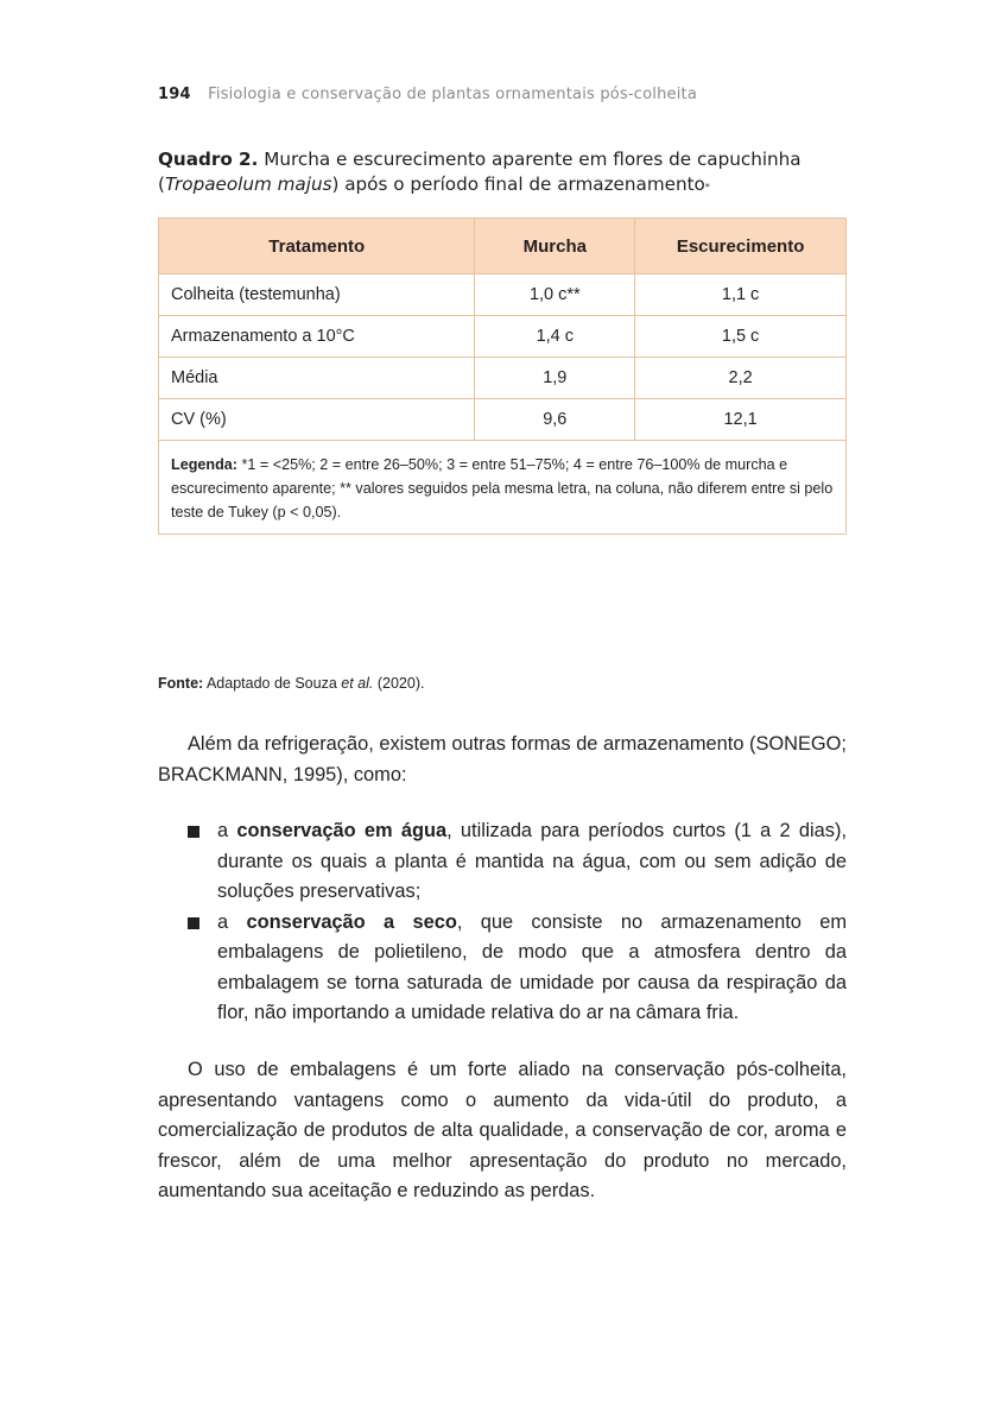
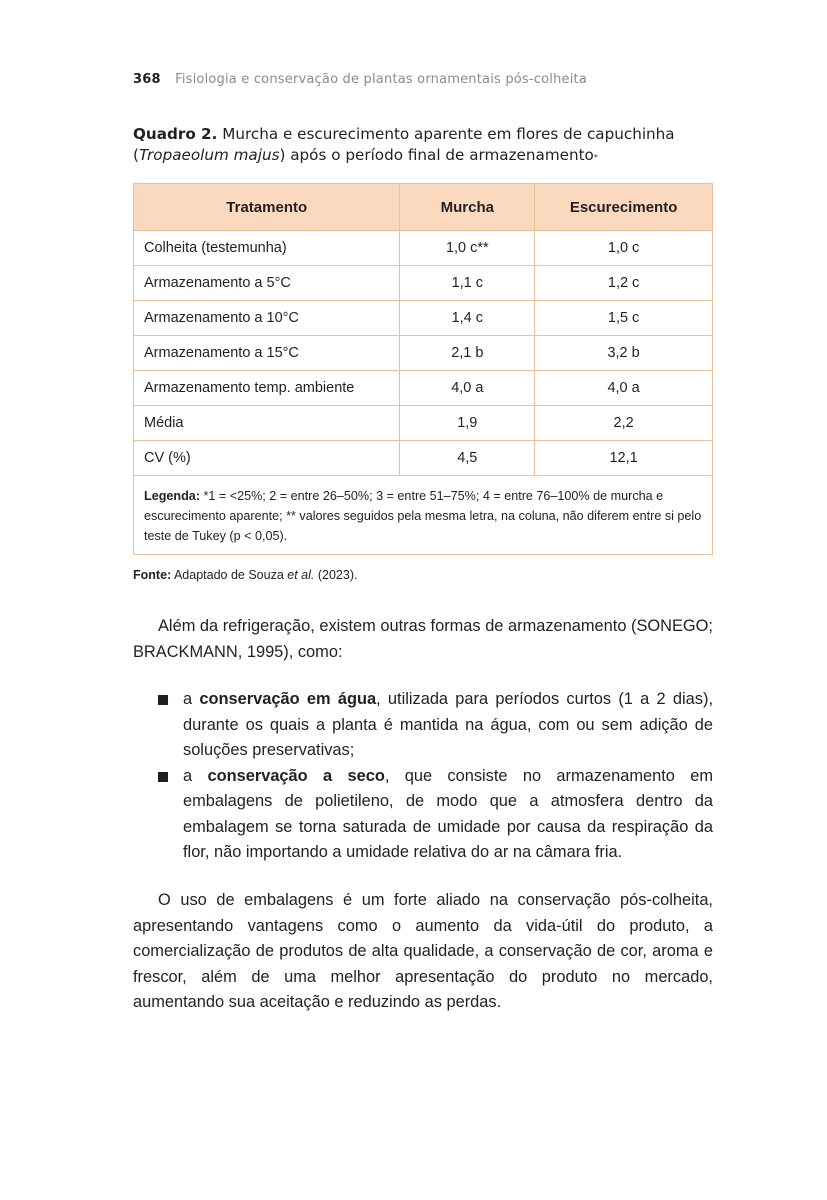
- 194 Fisiologia e conservação de plantas ornamentais pós-colheita
+ 368 Fisiologia e conservação de plantas ornamentais pós-colheita
  Quadro 2. Murcha e escurecimento aparente em flores de capuchinha (Tropaeolum majus) após o período final de armazenamento*
  Tratamento	Murcha	Escurecimento
- Colheita (testemunha)	1,0 c**	1,1 c
+ Colheita (testemunha)	1,0 c**	1,0 c
+ Armazenamento a 5°C	1,1 c	1,2 c
  Armazenamento a 10°C	1,4 c	1,5 c
+ Armazenamento a 15°C	2,1 b	3,2 b
+ Armazenamento temp. ambiente	4,0 a	4,0 a
  Média	1,9	2,2
- CV (%)	9,6	12,1
+ CV (%)	4,5	12,1
  Legenda: *1 = <25%; 2 = entre 26–50%; 3 = entre 51–75%; 4 = entre 76–100% de murcha e escurecimento aparente; ** valores seguidos pela mesma letra, na coluna, não diferem entre si pelo teste de Tukey (p < 0,05).
- Fonte: Adaptado de Souza et al. (2020).
+ Fonte: Adaptado de Souza et al. (2023).
  Além da refrigeração, existem outras formas de armazenamento (SONEGO; BRACKMANN, 1995), como:
  a conservação em água, utilizada para períodos curtos (1 a 2 dias), durante os quais a planta é mantida na água, com ou sem adição de soluções preservativas;
  a conservação a seco, que consiste no armazenamento em embalagens de polietileno, de modo que a atmosfera dentro da embalagem se torna saturada de umidade por causa da respiração da flor, não importando a umidade relativa do ar na câmara fria.
  O uso de embalagens é um forte aliado na conservação pós-colheita, apresentando vantagens como o aumento da vida-útil do produto, a comercialização de produtos de alta qualidade, a conservação de cor, aroma e frescor, além de uma melhor apresentação do produto no mercado, aumentando sua aceitação e reduzindo as perdas.
